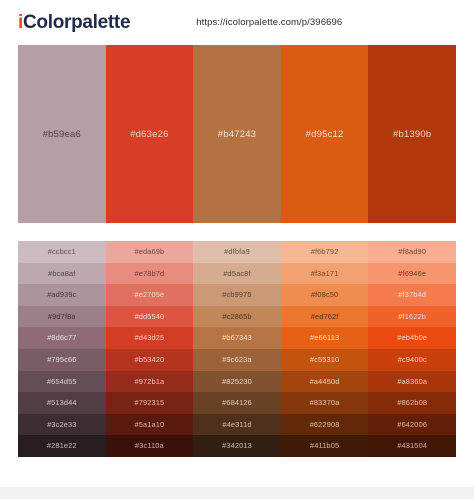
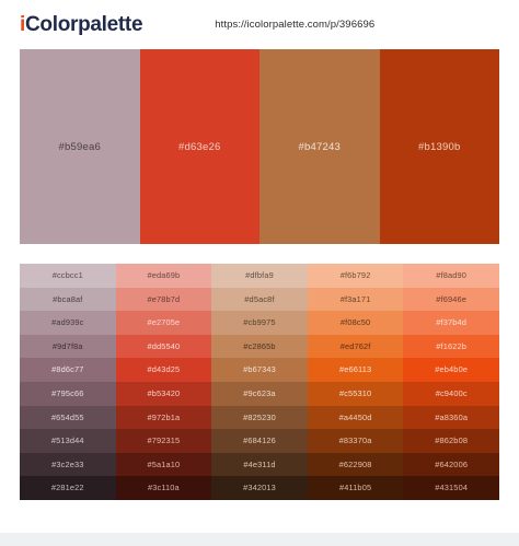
  iColorpalette
  https://icolorpalette.com/p/396696
  #b59ea6
  #d63e26
  #b47243
- #d95c12
  #b1390b
  #ccbcc1	#eda69b	#dfbfa9	#f6b792	#f8ad90
  #bca8af	#e78b7d	#d5ac8f	#f3a171	#f6946e
  #ad939c	#e2705e	#cb9975	#f08c50	#f37b4d
  #9d7f8a	#dd5540	#c2865b	#ed762f	#f1622b
  #8d6c77	#d43d25	#b67343	#e66113	#eb4b0e
  #795c66	#b53420	#9c623a	#c55310	#c9400c
  #654d55	#972b1a	#825230	#a4450d	#a8360a
  #513d44	#792315	#684126	#83370a	#862b08
  #3c2e33	#5a1a10	#4e311d	#622908	#642006
  #281e22	#3c110a	#342013	#411b05	#431504
